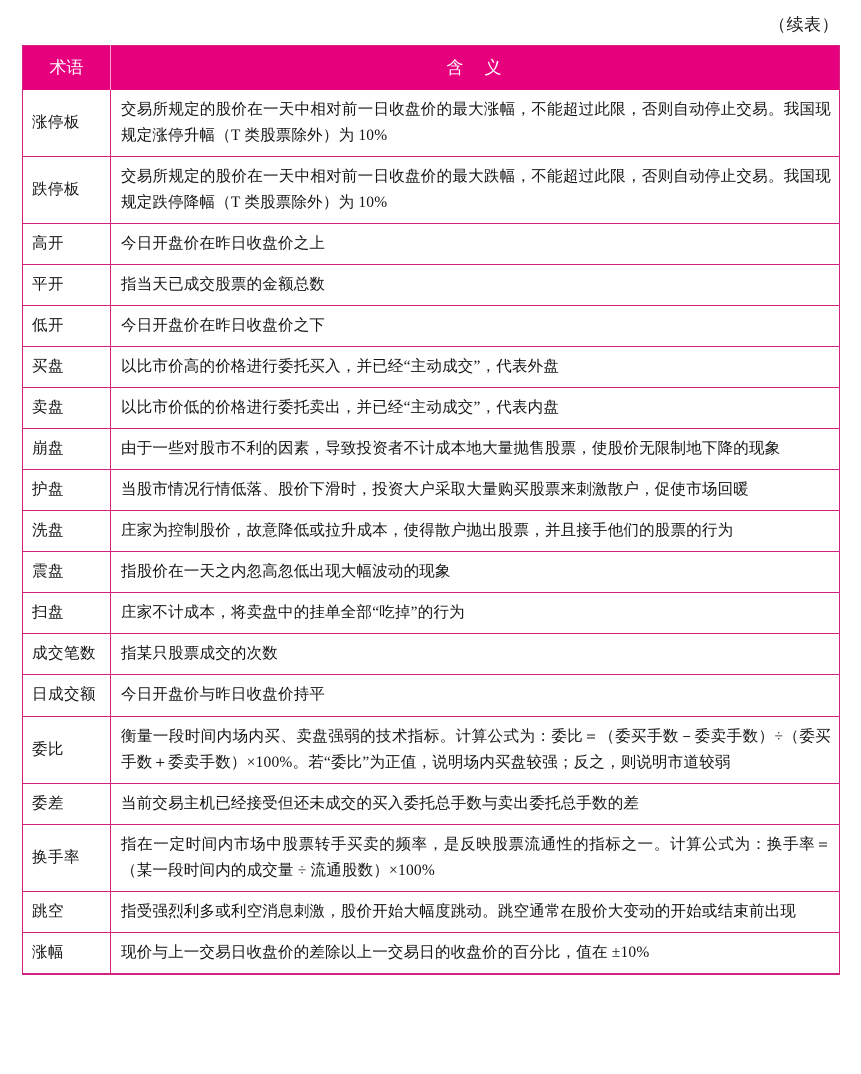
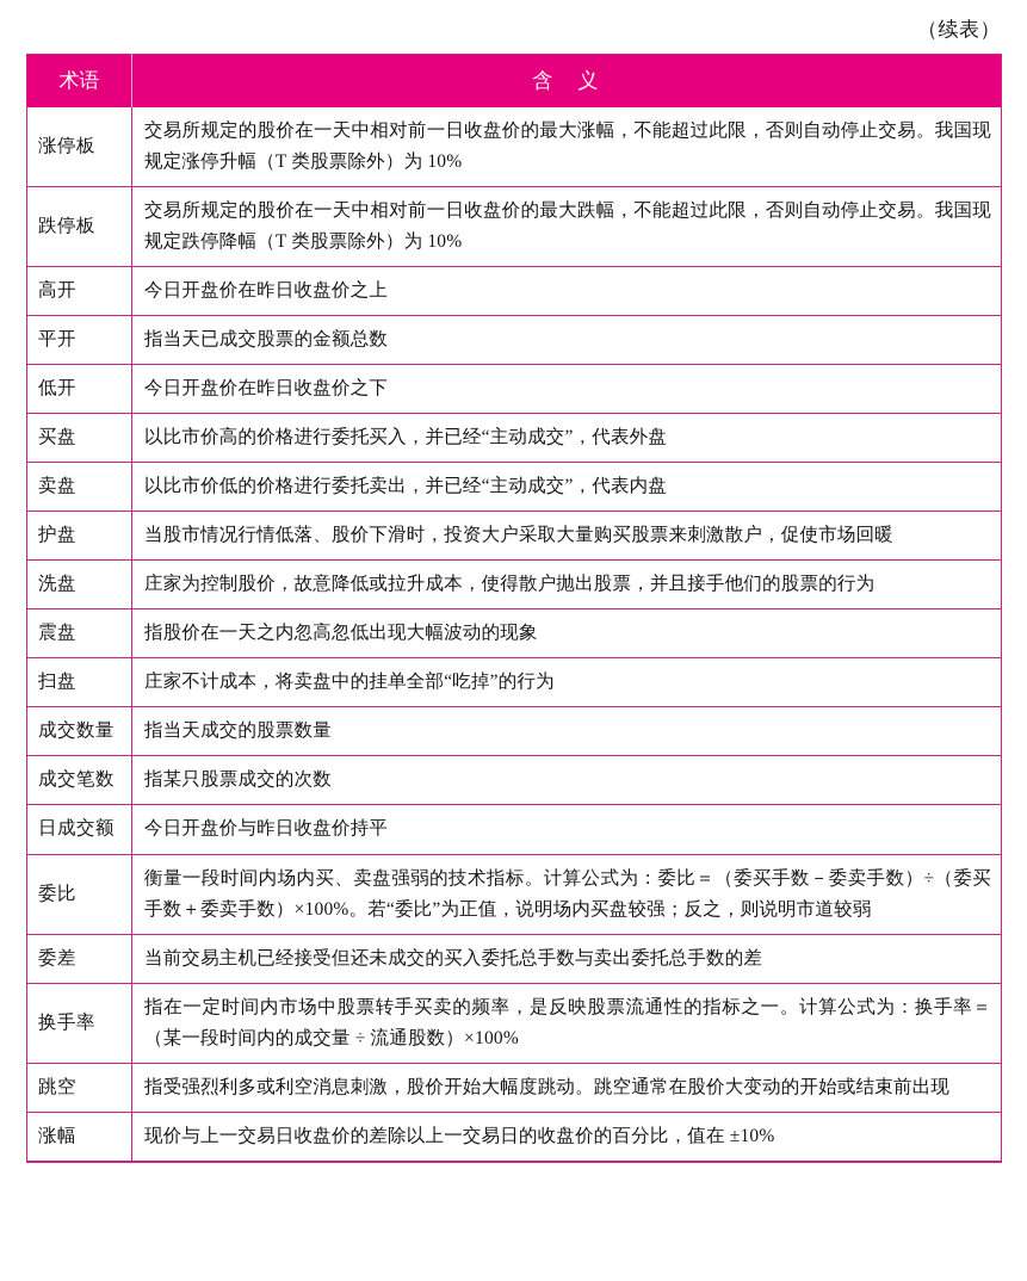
  （续表）
  术语	含 义
  涨停板	交易所规定的股价在一天中相对前一日收盘价的最大涨幅，不能超过此限，否则自动停止交易。我国现规定涨停升幅（T 类股票除外）为 10%
  跌停板	交易所规定的股价在一天中相对前一日收盘价的最大跌幅，不能超过此限，否则自动停止交易。我国现规定跌停降幅（T 类股票除外）为 10%
  高开	今日开盘价在昨日收盘价之上
  平开	指当天已成交股票的金额总数
  低开	今日开盘价在昨日收盘价之下
  买盘	以比市价高的价格进行委托买入，并已经“主动成交”，代表外盘
  卖盘	以比市价低的价格进行委托卖出，并已经“主动成交”，代表内盘
- 崩盘	由于一些对股市不利的因素，导致投资者不计成本地大量抛售股票，使股价无限制地下降的现象
  护盘	当股市情况行情低落、股价下滑时，投资大户采取大量购买股票来刺激散户，促使市场回暖
  洗盘	庄家为控制股价，故意降低或拉升成本，使得散户抛出股票，并且接手他们的股票的行为
  震盘	指股价在一天之内忽高忽低出现大幅波动的现象
  扫盘	庄家不计成本，将卖盘中的挂单全部“吃掉”的行为
+ 成交数量	指当天成交的股票数量
  成交笔数	指某只股票成交的次数
  日成交额	今日开盘价与昨日收盘价持平
  委比	衡量一段时间内场内买、卖盘强弱的技术指标。计算公式为：委比＝（委买手数－委卖手数）÷（委买手数＋委卖手数）×100%。若“委比”为正值，说明场内买盘较强；反之，则说明市道较弱
  委差	当前交易主机已经接受但还未成交的买入委托总手数与卖出委托总手数的差
  换手率	指在一定时间内市场中股票转手买卖的频率，是反映股票流通性的指标之一。计算公式为：换手率＝（某一段时间内的成交量 ÷ 流通股数）×100%
  跳空	指受强烈利多或利空消息刺激，股价开始大幅度跳动。跳空通常在股价大变动的开始或结束前出现
  涨幅	现价与上一交易日收盘价的差除以上一交易日的收盘价的百分比，值在 ±10%
